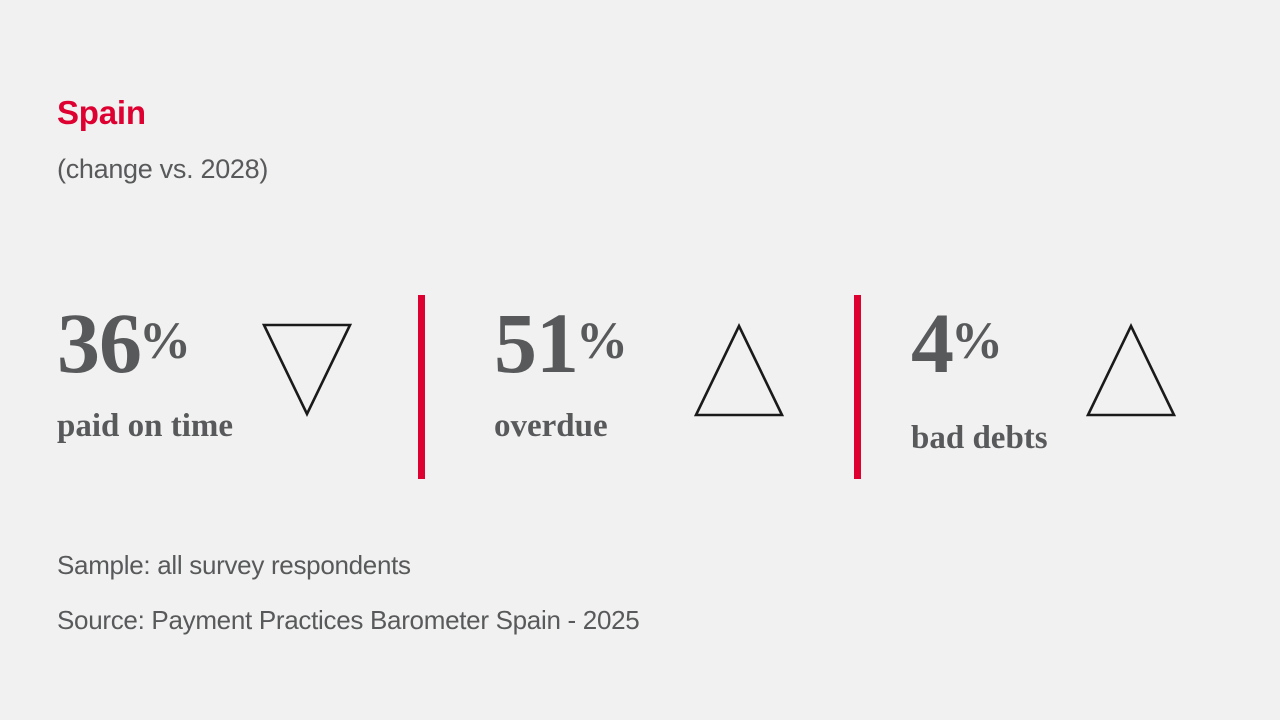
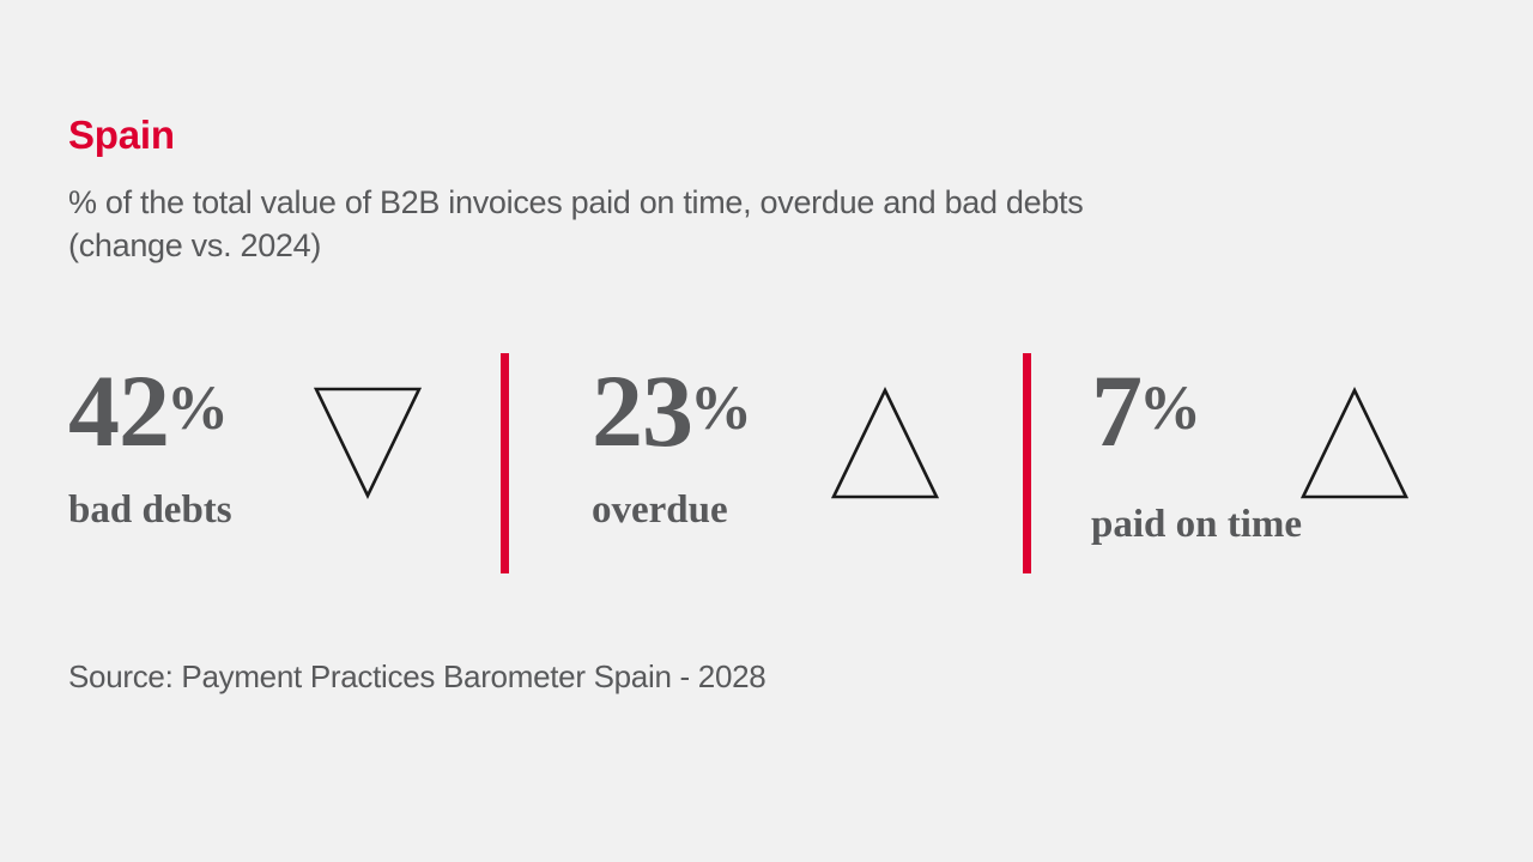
  Spain
+ % of the total value of B2B invoices paid on time, overdue and bad debts
- (change vs. 2028)
+ (change vs. 2024)
- 36%
+ 42%
- paid on time
+ bad debts
- 51%
+ 23%
  overdue
- 4%
+ 7%
- bad debts
+ paid on time
- Sample: all survey respondents
- Source: Payment Practices Barometer Spain - 2025
+ Source: Payment Practices Barometer Spain - 2028
